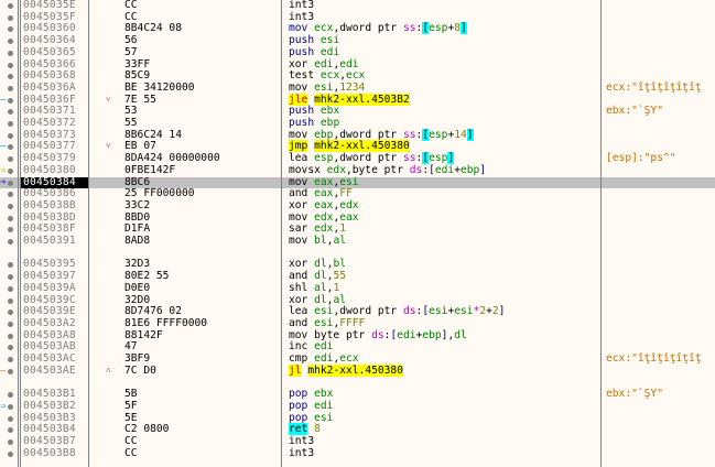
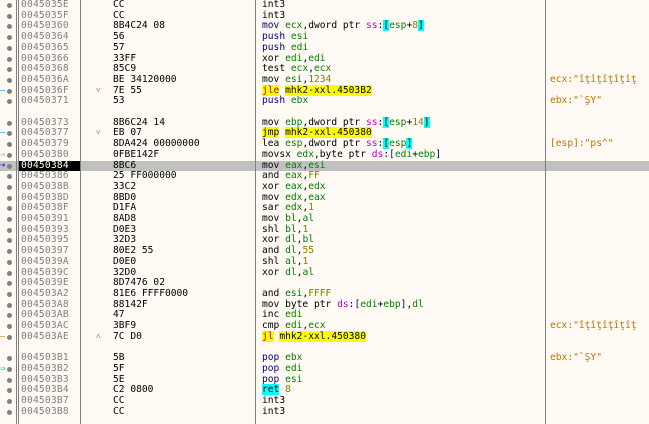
  004503B8
  CC
  int3
  004503B7
  CC
  int3
  004503B4
  C2 0800
  ret 8
  004503B3
  5E
  pop esi
  ⇒
  004503B2
  5F
  pop edi
  004503B1
  5B
  pop ebx
  ebx:"`ŞY"
  –
  004503AE
  ˄
  7C D0
  jl mhk2-xxl.450380
  004503AC
  3BF9
  cmp edi,ecx
  ecx:"îţîţîţîţîţ
  004503AB
  47
  inc edi
  004503A8
  88142F
  mov byte ptr ds:[edi+ebp],dl
  004503A2
  81E6 FFFF0000
  and esi,FFFF
  0045039E
  8D7476 02
- lea esi,dword ptr ds:[esi+esi*2+2]
  0045039C
  32D0
  xor dl,al
  0045039A
  D0E0
  shl al,1
  00450397
  80E2 55
  and dl,55
  00450395
  32D3
  xor dl,bl
+ 00450393
+ D0E3
+ shl bl,1
  00450391
  8AD8
  mov bl,al
  0045038F
  D1FA
  sar edx,1
  0045038D
  8BD0
  mov edx,eax
  0045038B
  33C2
  xor eax,edx
  00450386
  25 FF000000
  and eax,FF
  ➜
  00450384
  8BC6
  mov eax,esi
  ⇒
  00450380
  0FBE142F
  movsx edx,byte ptr ds:[edi+ebp]
  00450379
  8DA424 00000000
  lea esp,dword ptr ss:[esp]
  [esp]:"ps^"
  –
  00450377
  ˅
  EB 07
  jmp mhk2-xxl.450380
  00450373
  8B6C24 14
  mov ebp,dword ptr ss:[esp+14]
- 00450372
- 55
- push ebp
  00450371
  53
  push ebx
  ebx:"`ŞY"
  –
  0045036F
  ˅
  7E 55
  jle mhk2-xxl.4503B2
  0045036A
  BE 34120000
  mov esi,1234
  ecx:"îţîţîţîţîţ
  00450368
  85C9
  test ecx,ecx
  00450366
  33FF
  xor edi,edi
  00450365
  57
  push edi
  00450364
  56
  push esi
  00450360
  8B4C24 08
  mov ecx,dword ptr ss:[esp+8]
  0045035F
  CC
  int3
  0045035E
  CC
  int3
